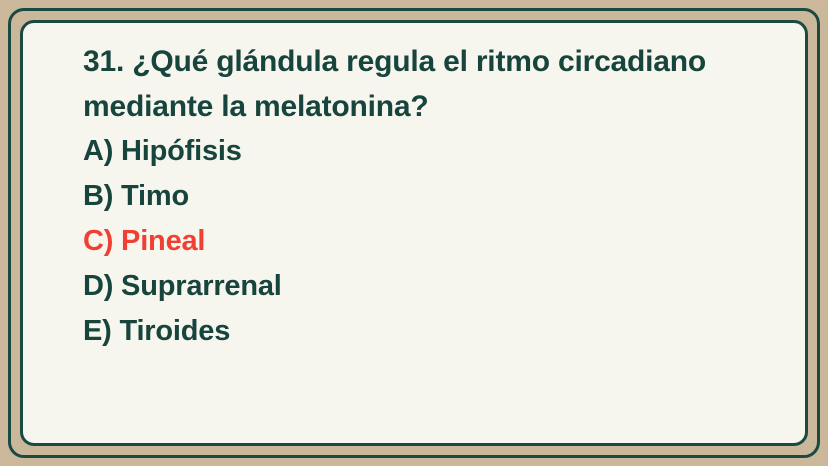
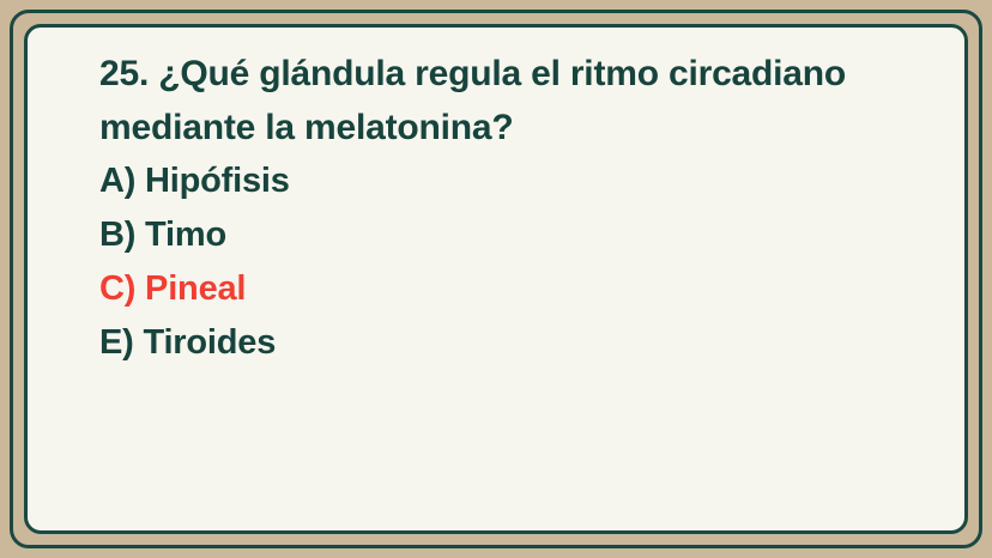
- 31. ¿Qué glándula regula el ritmo circadiano mediante la melatonina?
+ 25. ¿Qué glándula regula el ritmo circadiano mediante la melatonina?
  A) Hipófisis
  B) Timo
  C) Pineal
- D) Suprarrenal
  E) Tiroides
